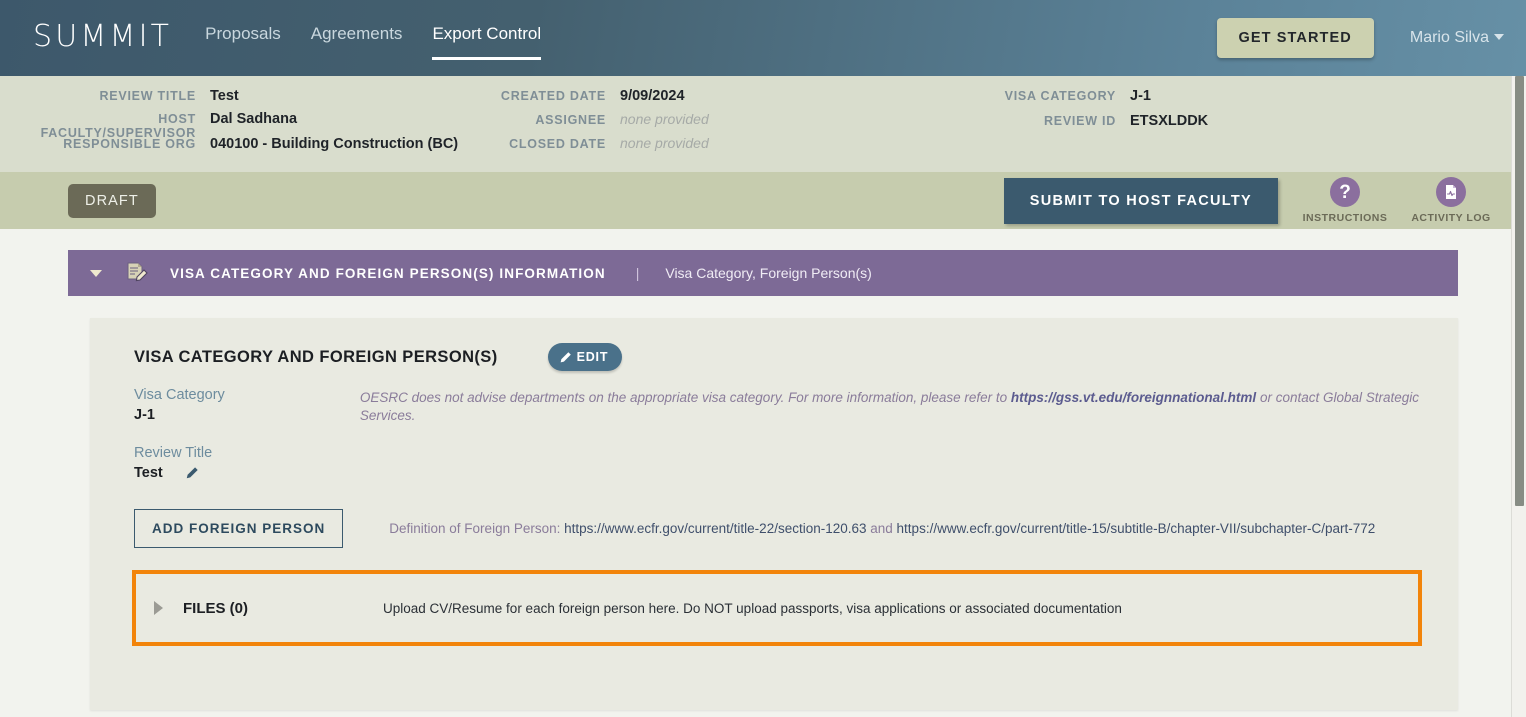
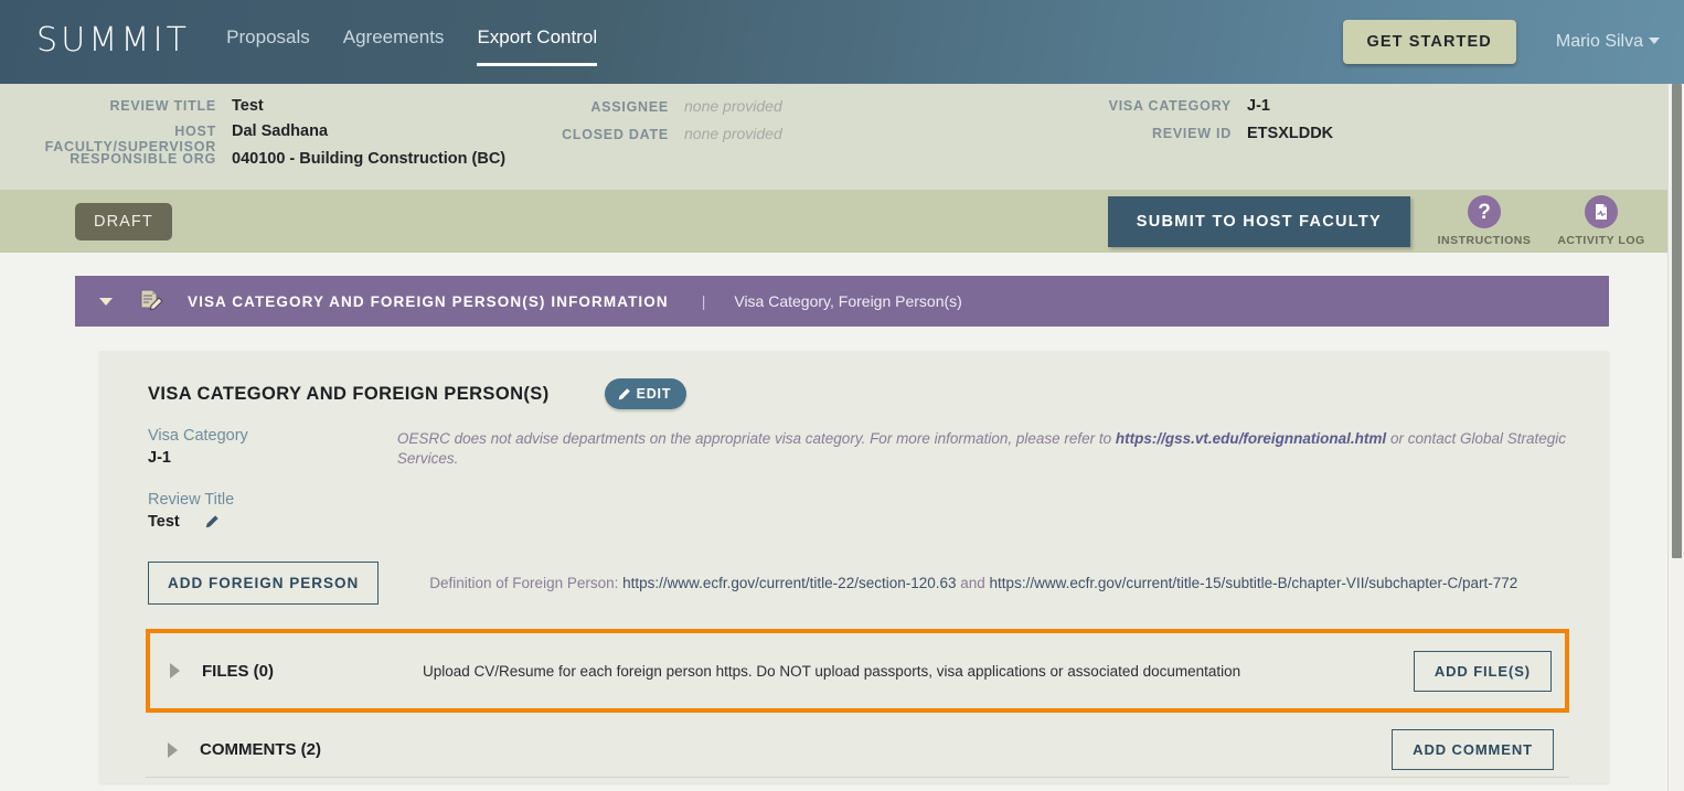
  SUMMIT
  Proposals
  Agreements
  Export Control
  GET STARTED
  Mario Silva
  REVIEW TITLE
  Test
  HOST FACULTY/SUPERVISOR
  Dal Sadhana
  RESPONSIBLE ORG
  040100 - Building Construction (BC)
- CREATED DATE
- 9/09/2024
  ASSIGNEE
  none provided
  CLOSED DATE
  none provided
  VISA CATEGORY
  J-1
  REVIEW ID
  ETSXLDDK
  DRAFT
  SUBMIT TO HOST FACULTY
  ?
  INSTRUCTIONS
  ACTIVITY LOG
  VISA CATEGORY AND FOREIGN PERSON(S) INFORMATION
  |
  Visa Category, Foreign Person(s)
  VISA CATEGORY AND FOREIGN PERSON(S)
  EDIT
  Visa Category
  J-1
  Review Title
  Test
  OESRC does not advise departments on the appropriate visa category. For more information, please refer to https://gss.vt.edu/foreignnational.html or contact Global Strategic Services.
  ADD FOREIGN PERSON
  Definition of Foreign Person: https://www.ecfr.gov/current/title-22/section-120.63 and https://www.ecfr.gov/current/title-15/subtitle-B/chapter-VII/subchapter-C/part-772
  FILES (0)
- Upload CV/Resume for each foreign person here. Do NOT upload passports, visa applications or associated documentation
+ Upload CV/Resume for each foreign person https. Do NOT upload passports, visa applications or associated documentation
+ ADD FILE(S)
+ COMMENTS (2)
+ ADD COMMENT
